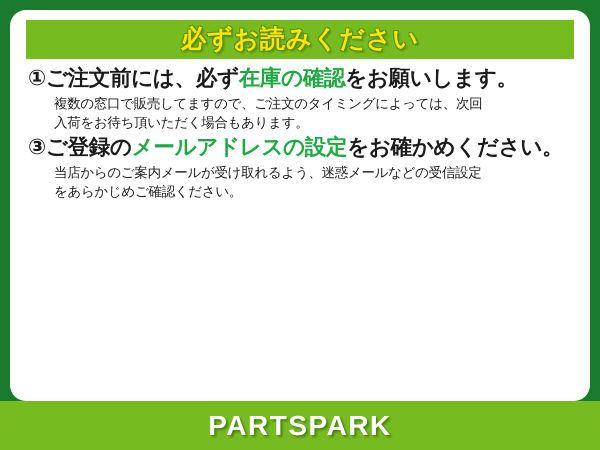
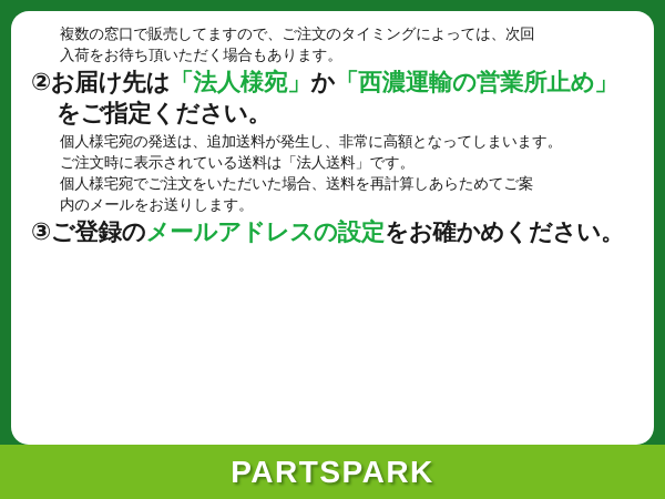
- 必ずお読みください
- ①ご注文前には、必ず在庫の確認をお願いします。
  複数の窓口で販売してますので、ご注文のタイミングによっては、次回
  入荷をお待ち頂いただく場合もあります。
+ ②お届け先は「法人様宛」か「西濃運輸の営業所止め」
+ をご指定ください。
+ 個人様宅宛の発送は、追加送料が発生し、非常に高額となってしまいます。
+ ご注文時に表示されている送料は「法人送料」です。
+ 個人様宅宛でご注文をいただいた場合、送料を再計算しあらためてご案
+ 内のメールをお送りします。
  ③ご登録のメールアドレスの設定をお確かめください。
- 当店からのご案内メールが受け取れるよう、迷惑メールなどの受信設定
- をあらかじめご確認ください。
  PARTSPARK
